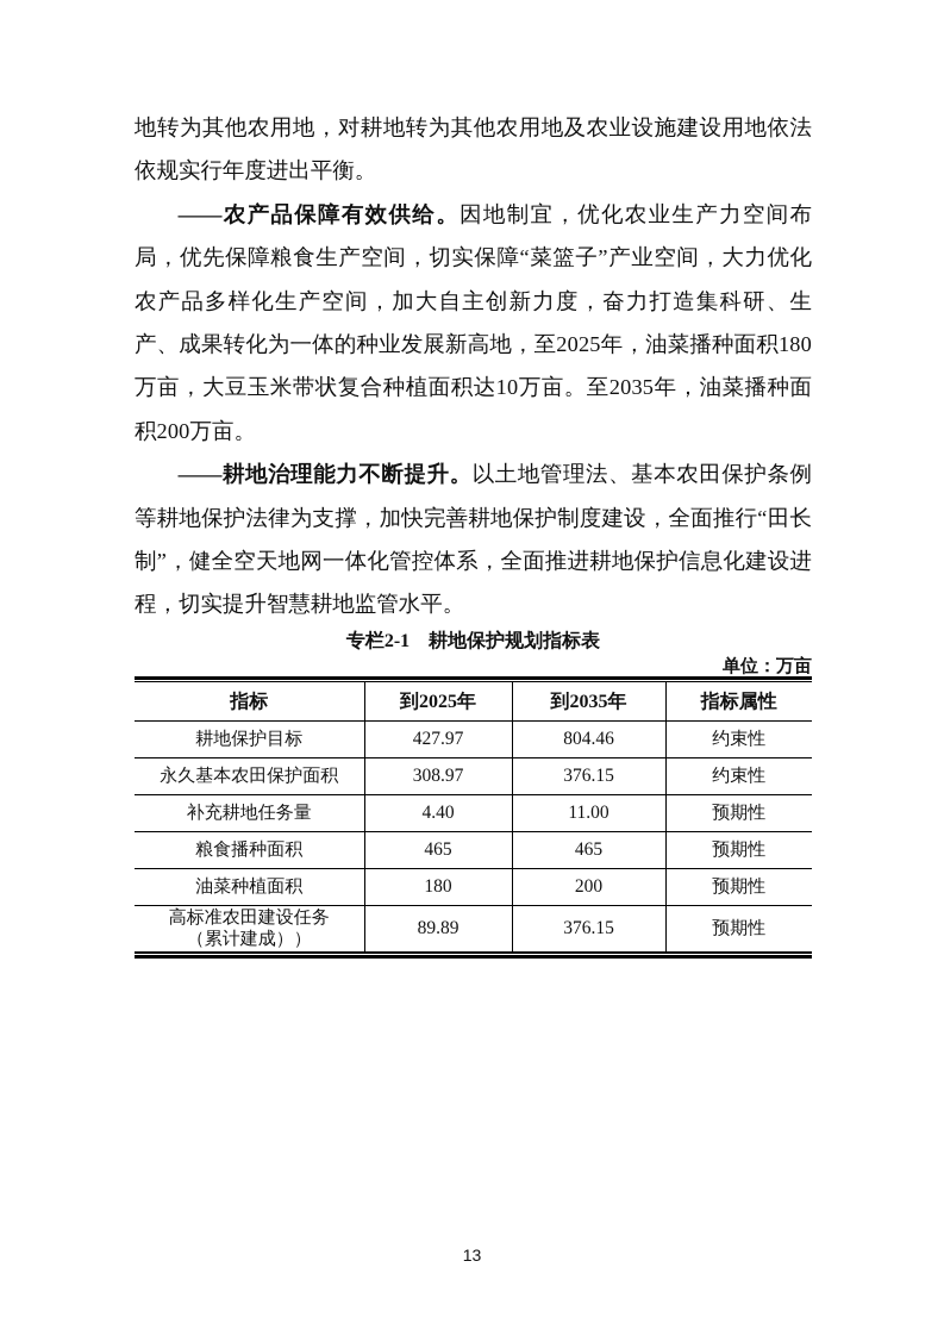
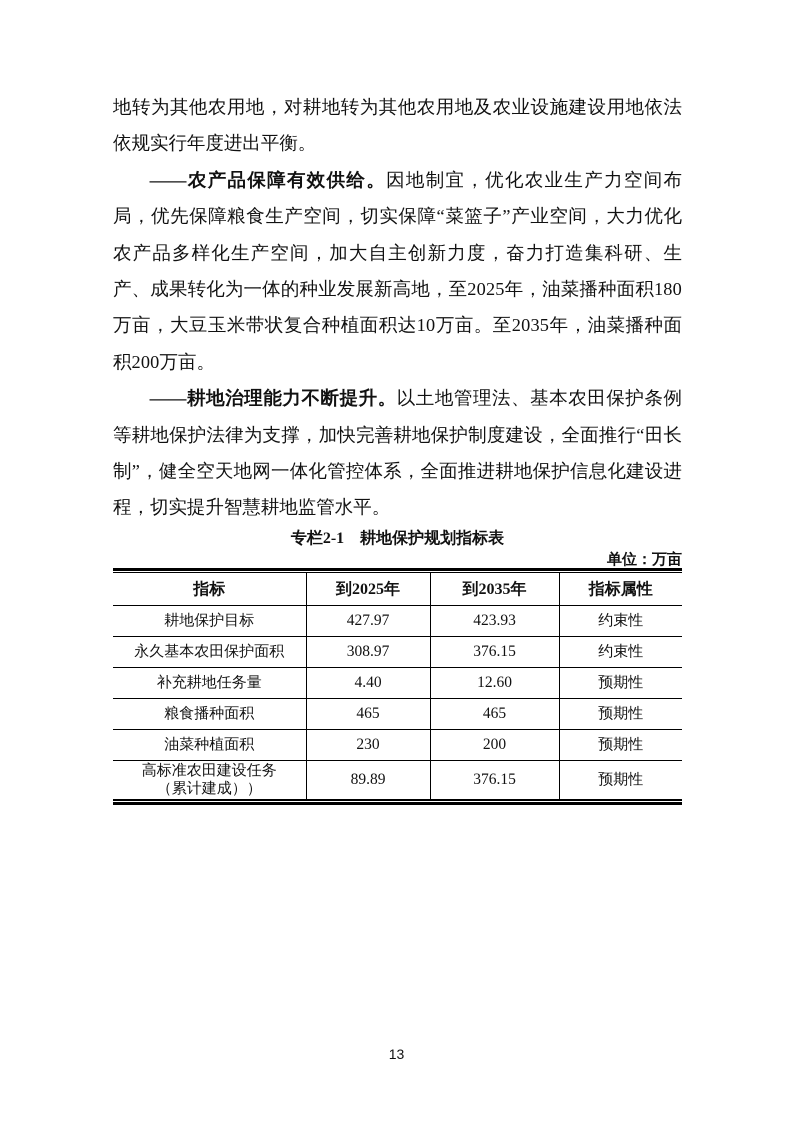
  地转为其他农用地，对耕地转为其他农用地及农业设施建设用地依法依规实行年度进出平衡。
  ——农产品保障有效供给。因地制宜，优化农业生产力空间布局，优先保障粮食生产空间，切实保障“菜篮子”产业空间，大力优化农产品多样化生产空间，加大自主创新力度，奋力打造集科研、生产、成果转化为一体的种业发展新高地，至2025年，油菜播种面积180万亩，大豆玉米带状复合种植面积达10万亩。至2035年，油菜播种面积200万亩。
  ——耕地治理能力不断提升。以土地管理法、基本农田保护条例等耕地保护法律为支撑，加快完善耕地保护制度建设，全面推行“田长制”，健全空天地网一体化管控体系，全面推进耕地保护信息化建设进程，切实提升智慧耕地监管水平。
  专栏2-1 耕地保护规划指标表
  单位：万亩
  指标	到2025年	到2035年	指标属性
- 耕地保护目标	427.97	804.46	约束性
+ 耕地保护目标	427.97	423.93	约束性
  永久基本农田保护面积	308.97	376.15	约束性
- 补充耕地任务量	4.40	11.00	预期性
+ 补充耕地任务量	4.40	12.60	预期性
  粮食播种面积	465	465	预期性
- 油菜种植面积	180	200	预期性
+ 油菜种植面积	230	200	预期性
  高标准农田建设任务 （累计建成））	89.89	376.15	预期性
  13
